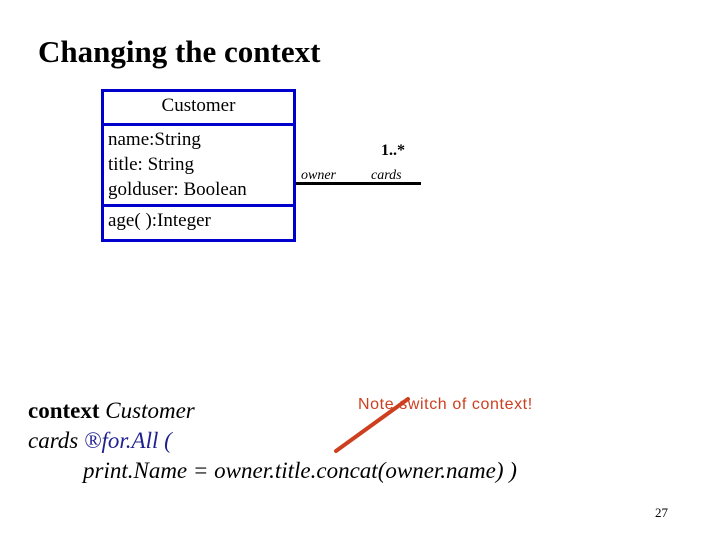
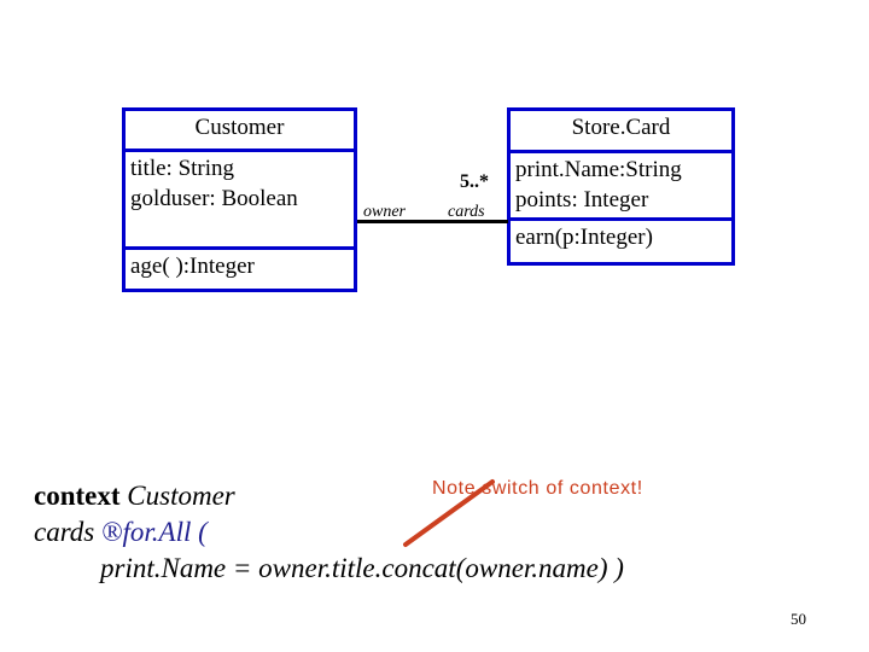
- Changing the context
  Customer
- name:String
  title: String
  golduser: Boolean
  age( ):Integer
+ Store.Card
+ print.Name:String
+ points: Integer
+ earn(p:Integer)
  owner
  cards
- 1..*
+ 5..*
  context Customer
  cards ®for.All (
  print.Name = owner.title.concat(owner.name) )
  Note switch of context!
- 27
+ 50
